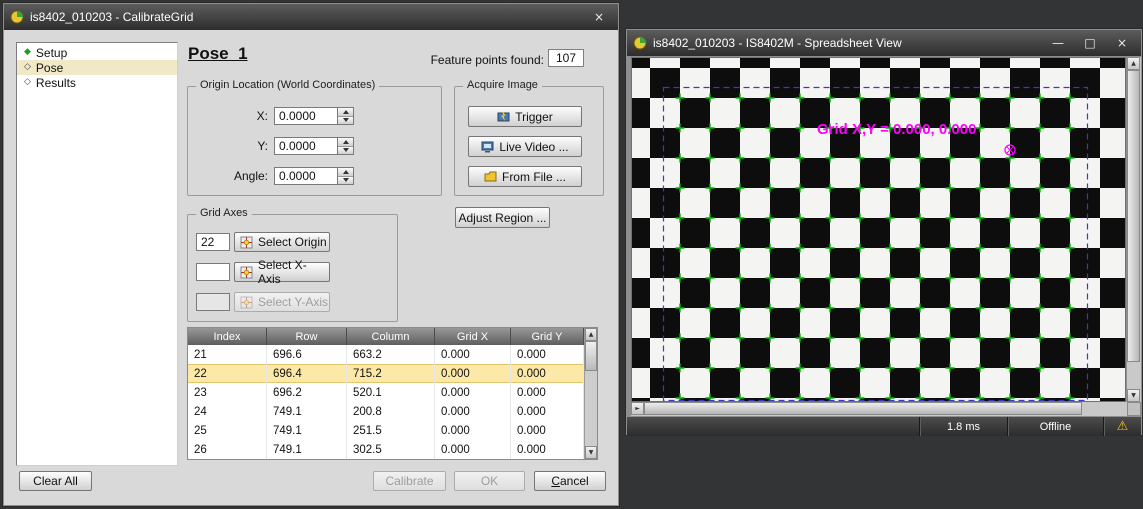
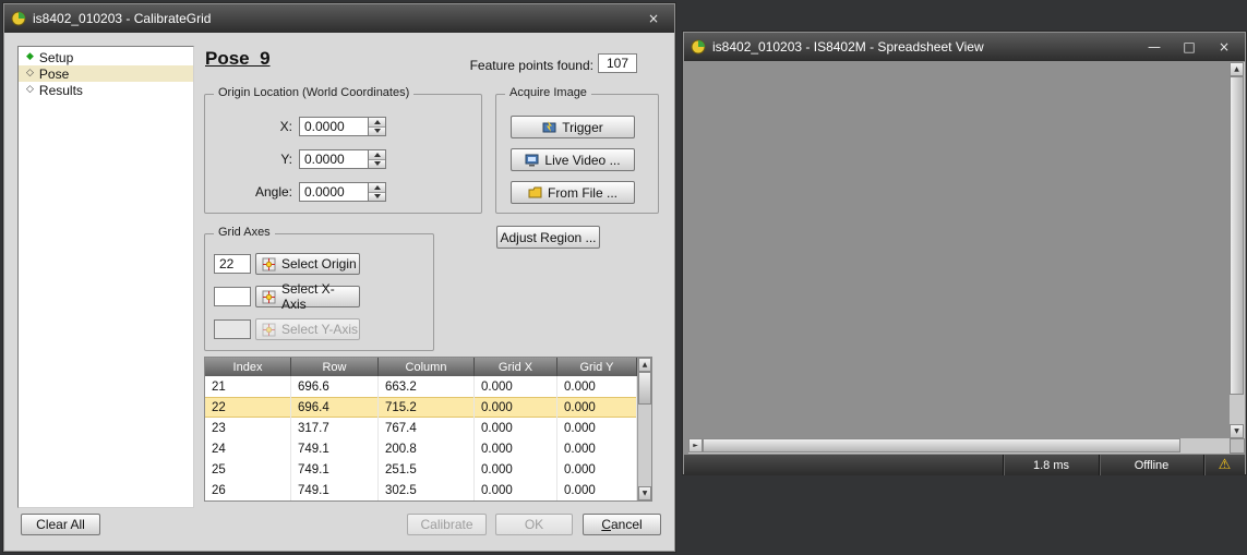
  is8402_010203 - CalibrateGrid
  ×
  ◆
  Setup
  ◇
  Pose
  ◇
  Results
- Pose 1
+ Pose 9
  Feature points found:
  107
  Origin Location (World Coordinates)
  X:
  0.0000
  Y:
  0.0000
  Angle:
  0.0000
  Acquire Image
  Trigger
  Live Video ...
  From File ...
  Grid Axes
  22
  Select Origin
  Select X-Axis
  Select Y-Axis
  Adjust Region ...
  Index
  Row
  Column
  Grid X
  Grid Y
  21
  696.6
  663.2
  0.000
  0.000
  22
  696.4
  715.2
  0.000
  0.000
  23
- 696.2
+ 317.7
- 520.1
+ 767.4
  0.000
  0.000
  24
  749.1
  200.8
  0.000
  0.000
  25
  749.1
  251.5
  0.000
  0.000
  26
  749.1
  302.5
  0.000
  0.000
  Clear All
  Calibrate
  OK
  Cancel
  is8402_010203 - IS8402M - Spreadsheet View
  —
  □
  ×
- Grid X,Y = 0.000, 0.000
  1.8 ms
  Offline
  ⚠
